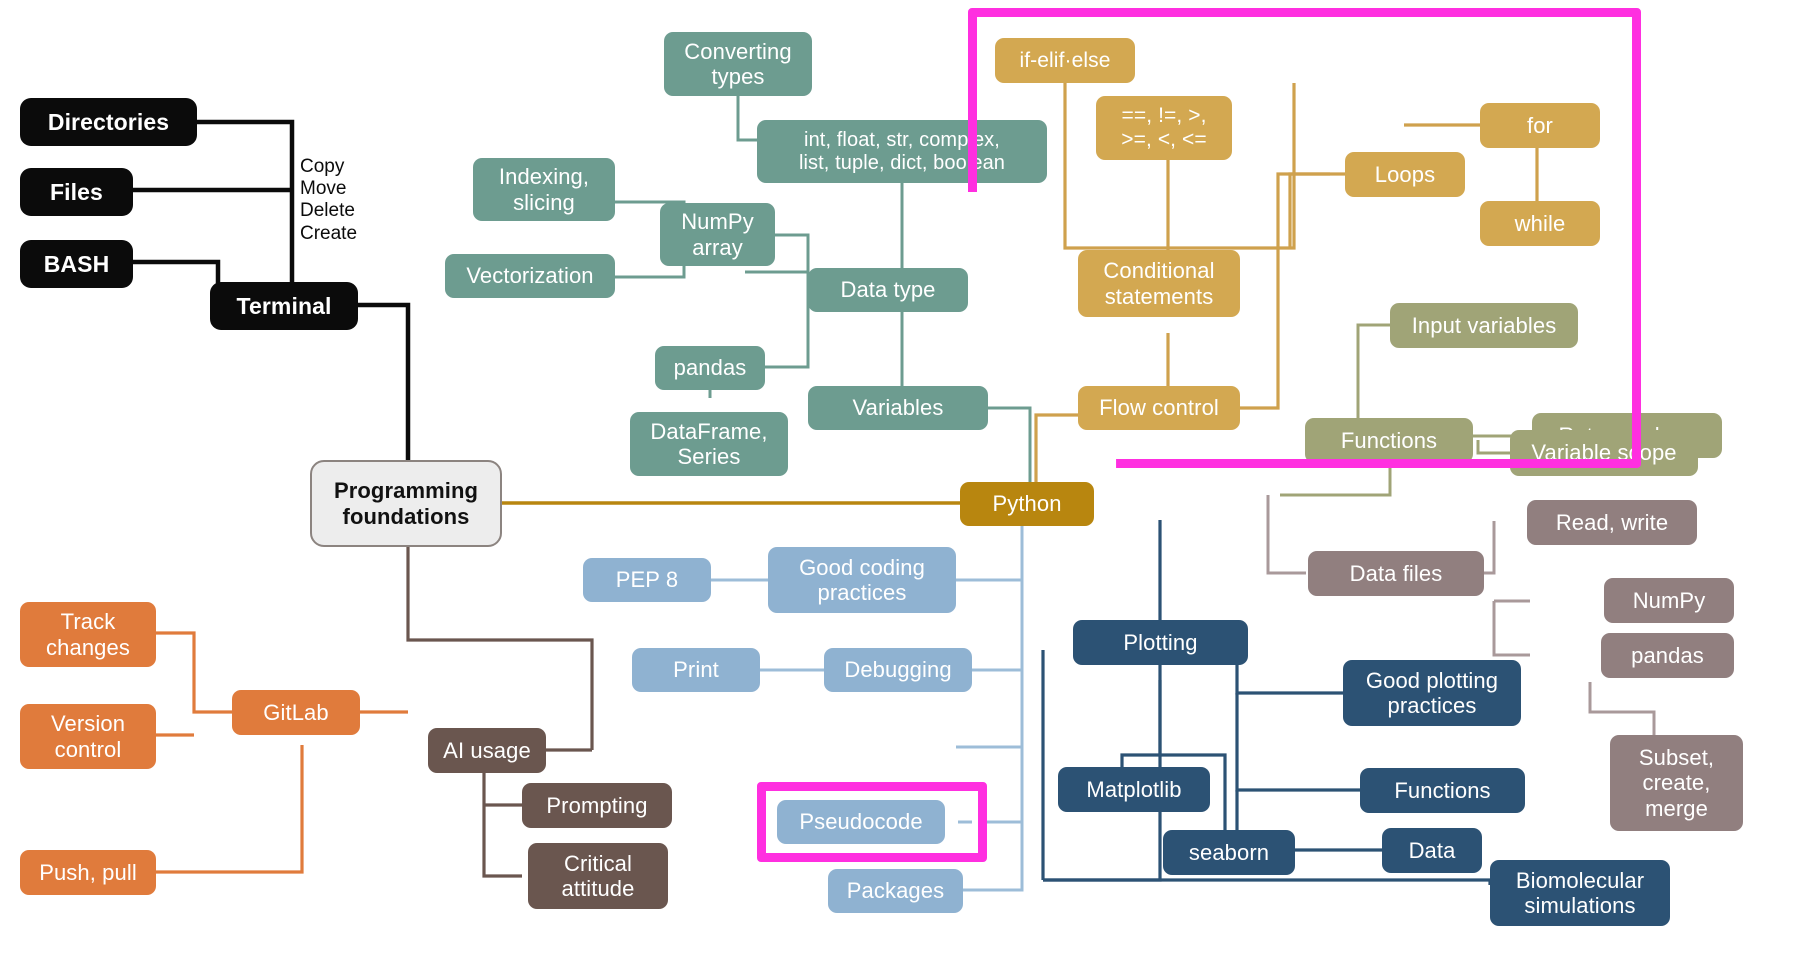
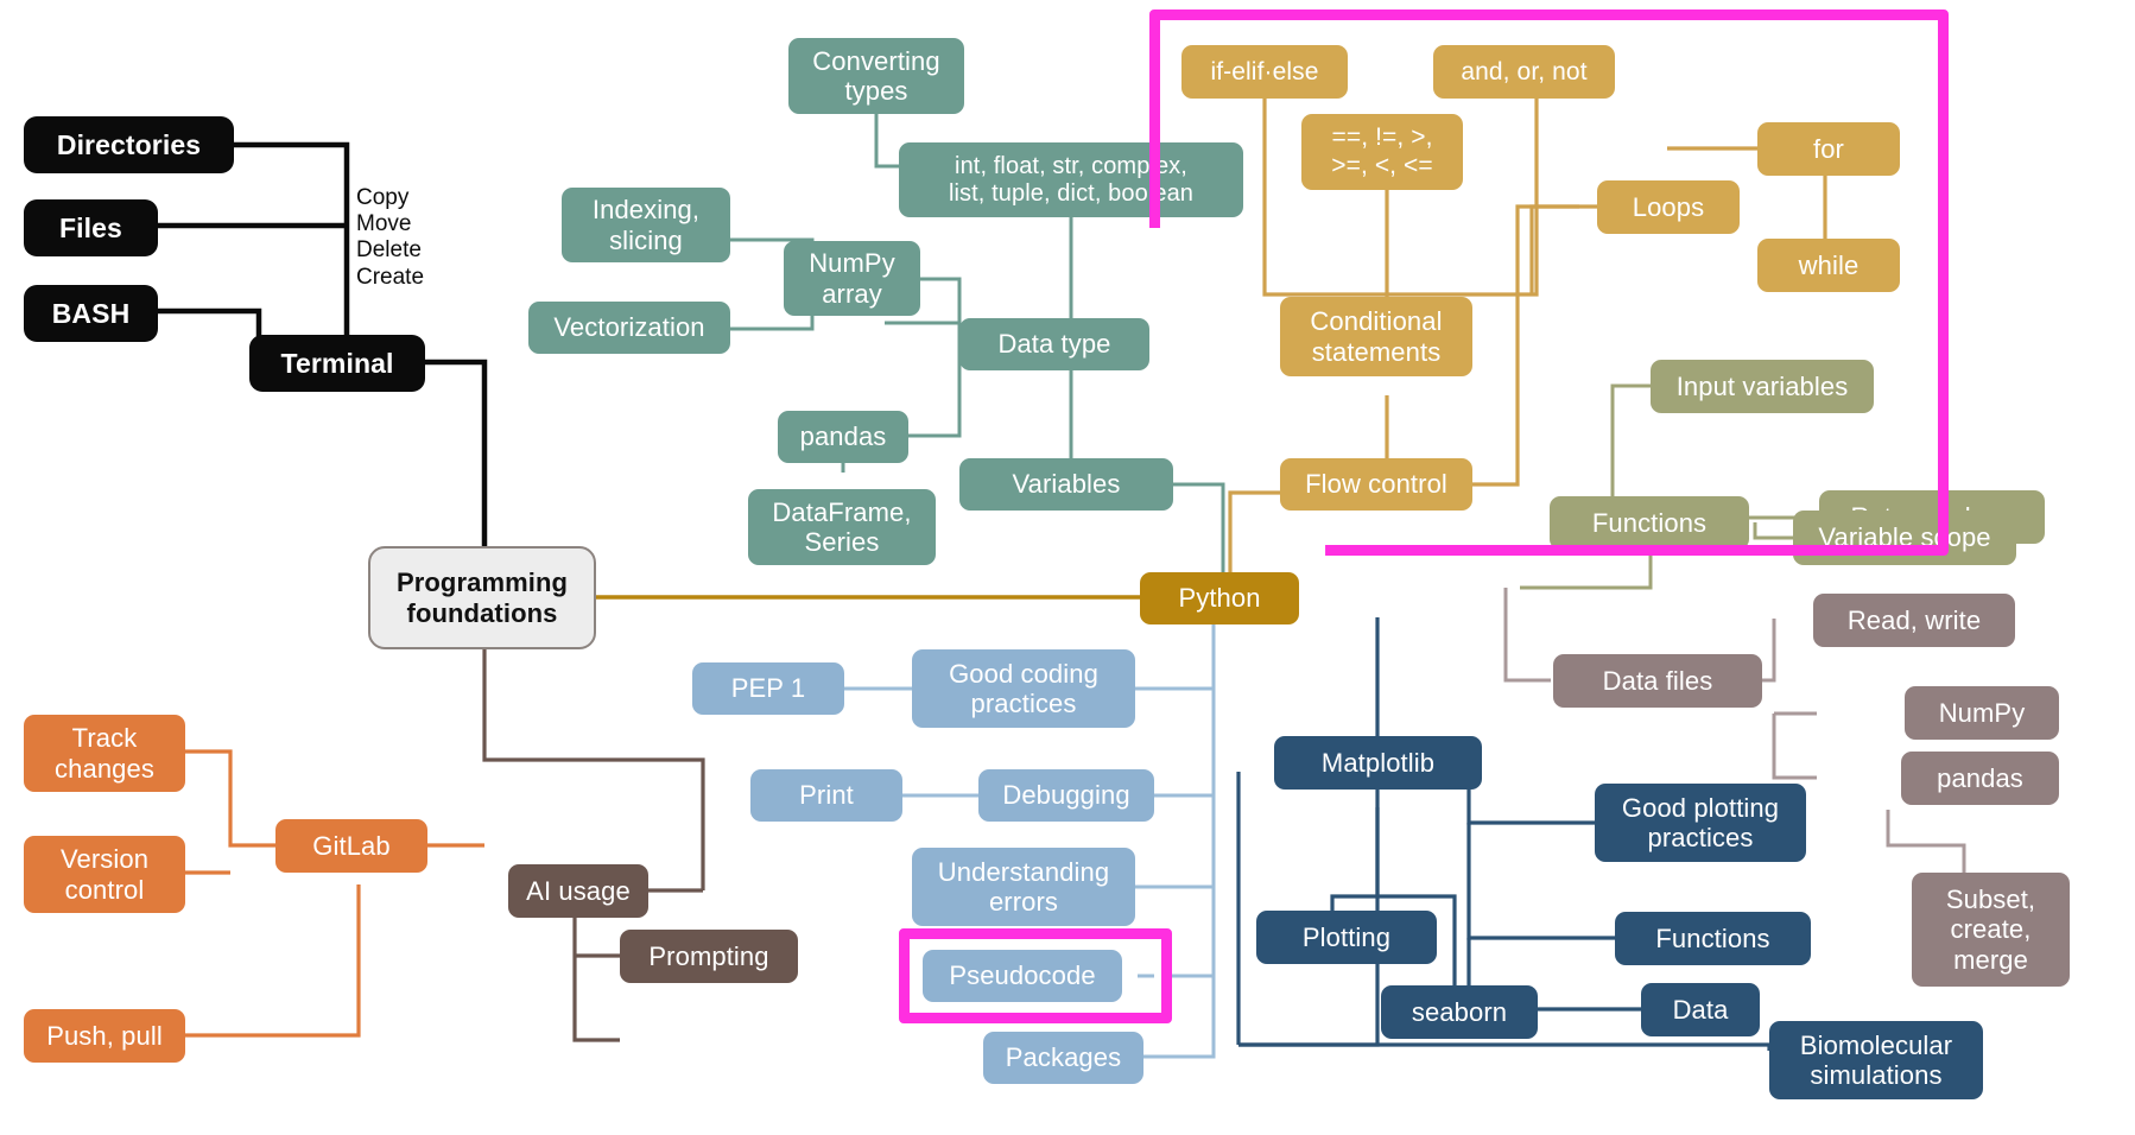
  Directories
  Files
  BASH
  Terminal
  Copy
  Move
  Delete
  Create
  Programming
  foundations
  Python
  Converting
  types
  int, float, str, complex,
  list, tuple, dict, boolean
  Indexing,
  slicing
  Vectorization
  NumPy
  array
  pandas
  DataFrame,
  Series
  Data type
  Variables
  if-elif·else
+ and, or, not
  ==, !=, >,
  >=, <, <=
  Loops
  for
  while
  Conditional
  statements
  Flow control
  Input variables
  Variable scope
  Functions
  Read, write
  NumPy
  pandas
  Subset,
  create,
  merge
  Data files
- Plotting
+ Matplotlib
  Good plotting
  practices
- Matplotlib
+ Plotting
  seaborn
  Functions
  Data
  Biomolecular
  simulations
- PEP 8
+ PEP 1
  Good coding
  practices
  Print
  Debugging
+ Understanding
+ errors
  Pseudocode
  Packages
  Track
  changes
  Version
  control
  Push, pull
  GitLab
  AI usage
  Prompting
- Critical
- attitude
